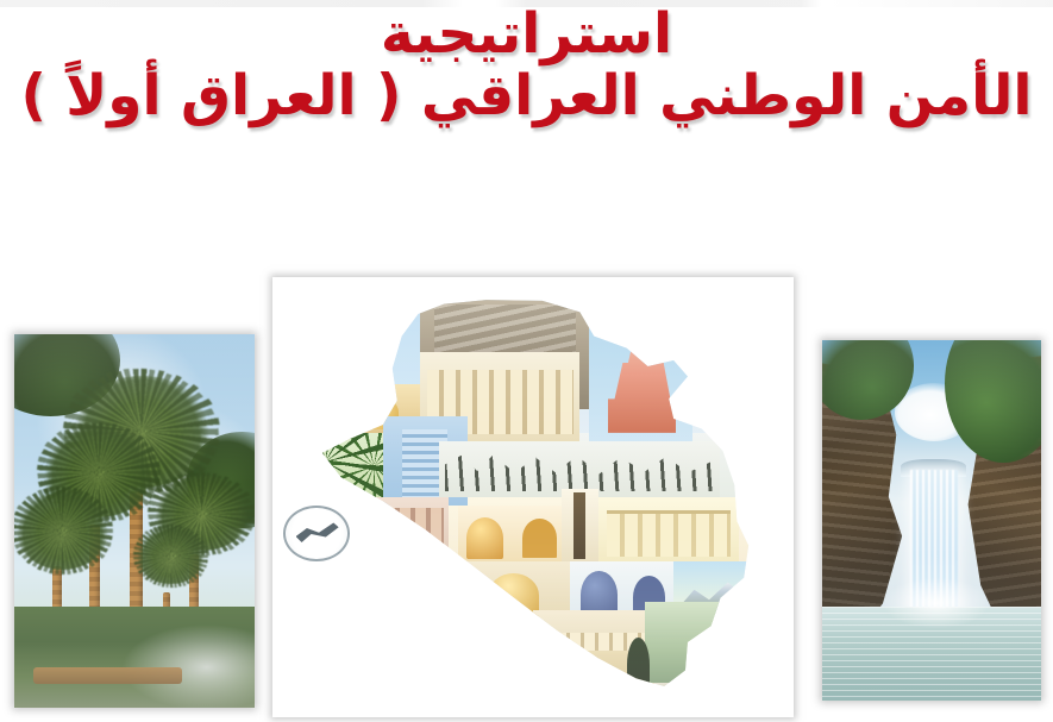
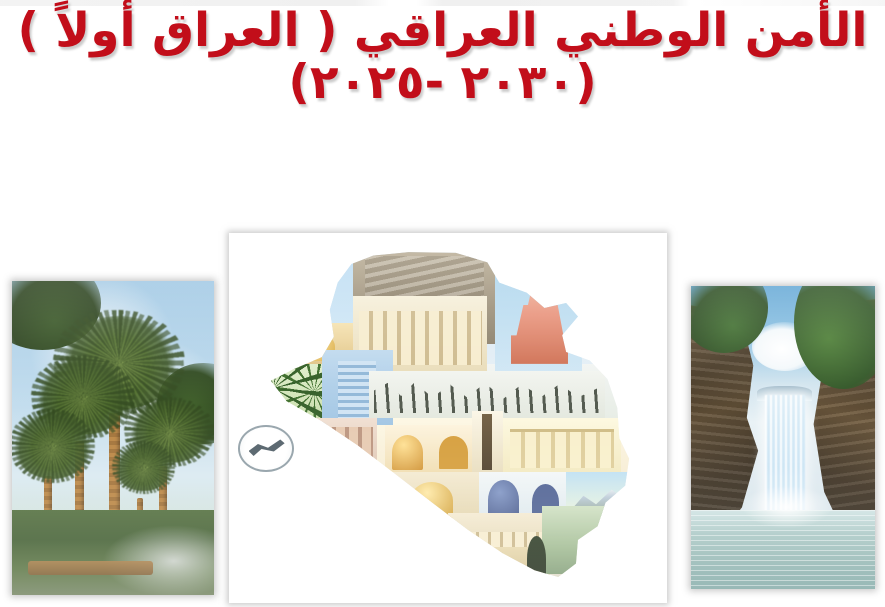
- استراتيجية
  الأمن الوطني العراقي ( العراق أولاً )
+ (٢٠٣٠ -٢٠٢٥)
